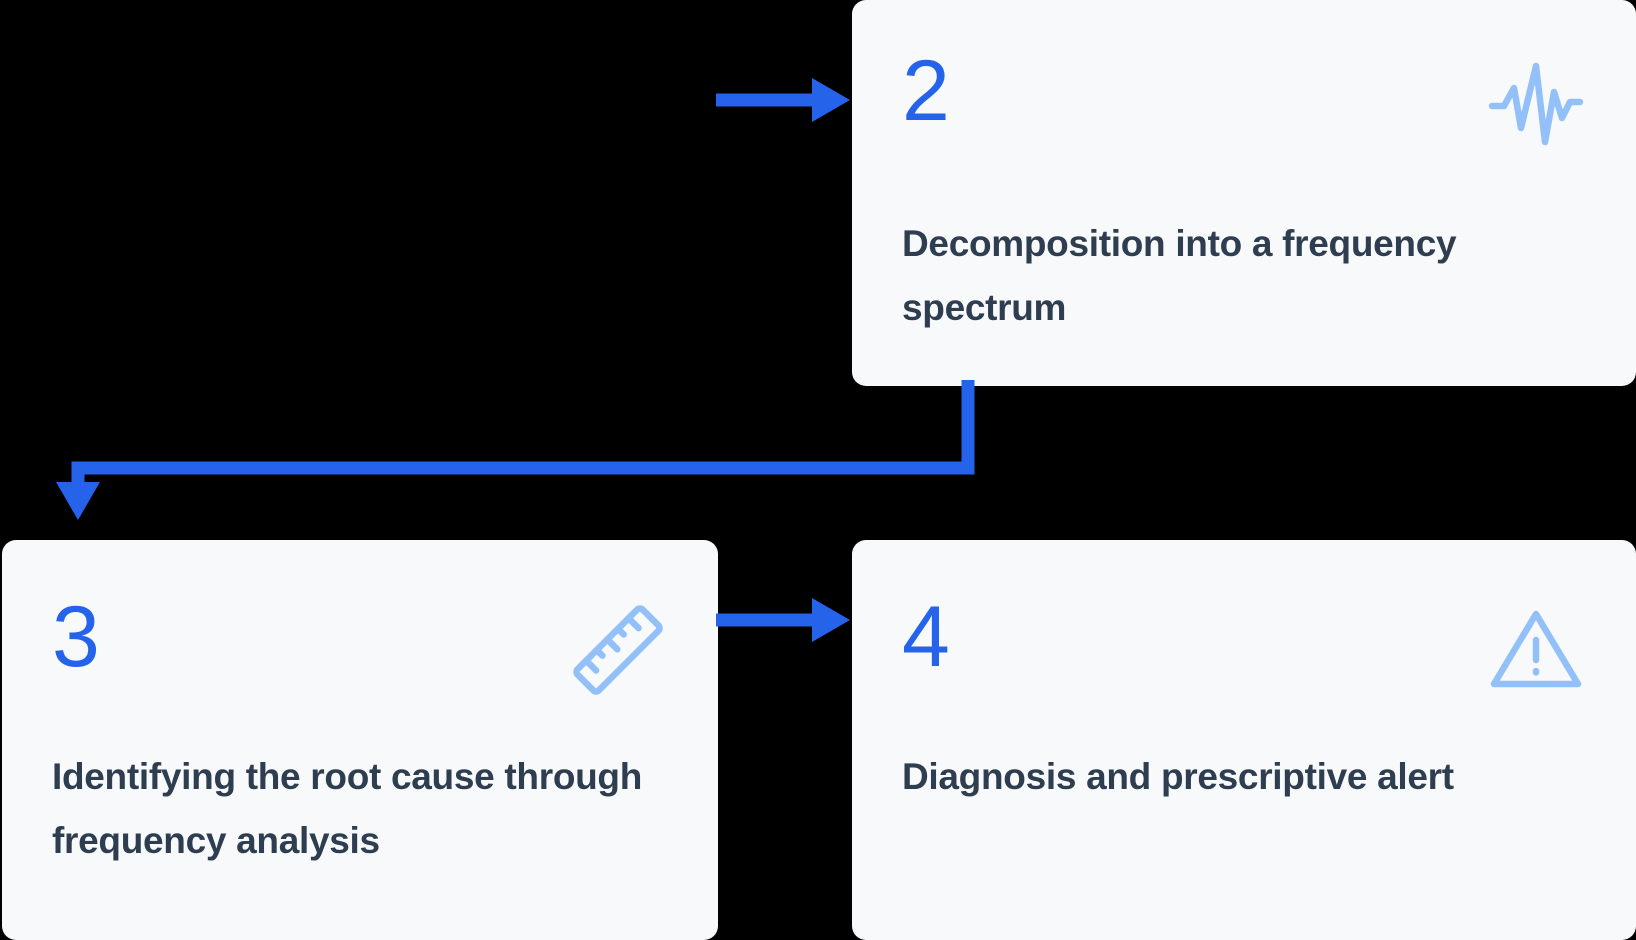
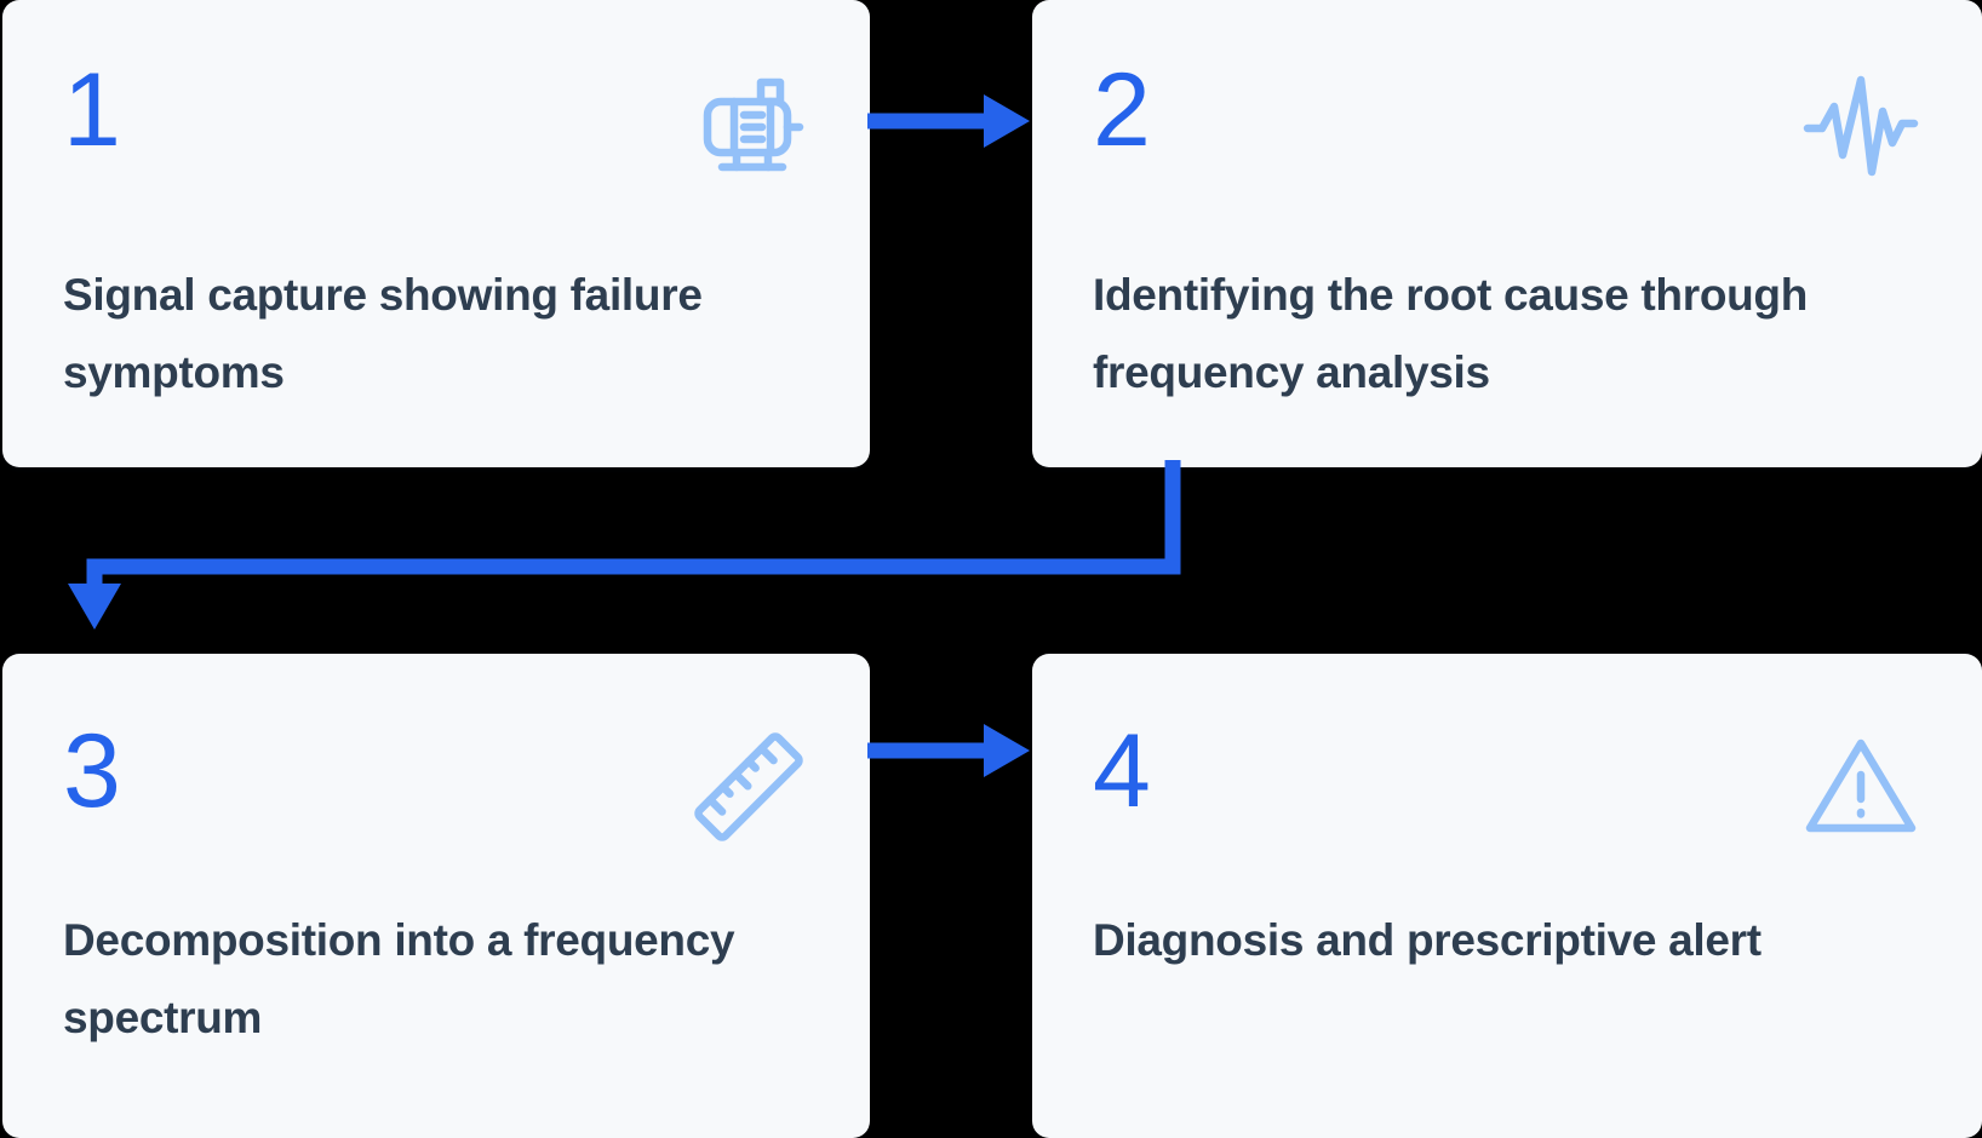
+ 1
+ Signal capture showing failure symptoms
  2
- Decomposition into a frequency spectrum
+ Identifying the root cause through frequency analysis
  3
- Identifying the root cause through frequency analysis
+ Decomposition into a frequency spectrum
  4
  Diagnosis and prescriptive alert
